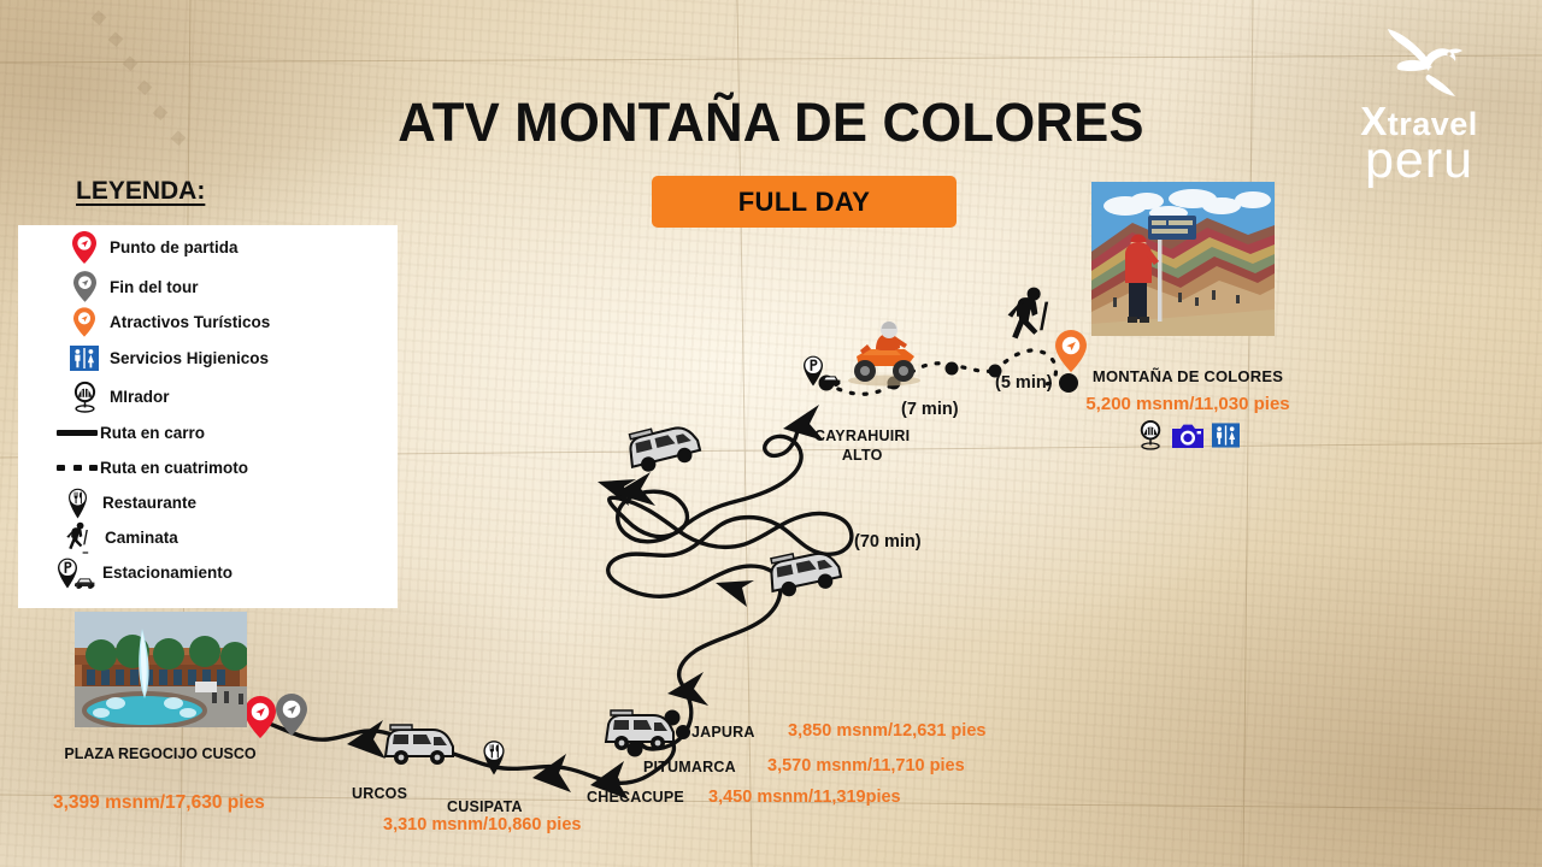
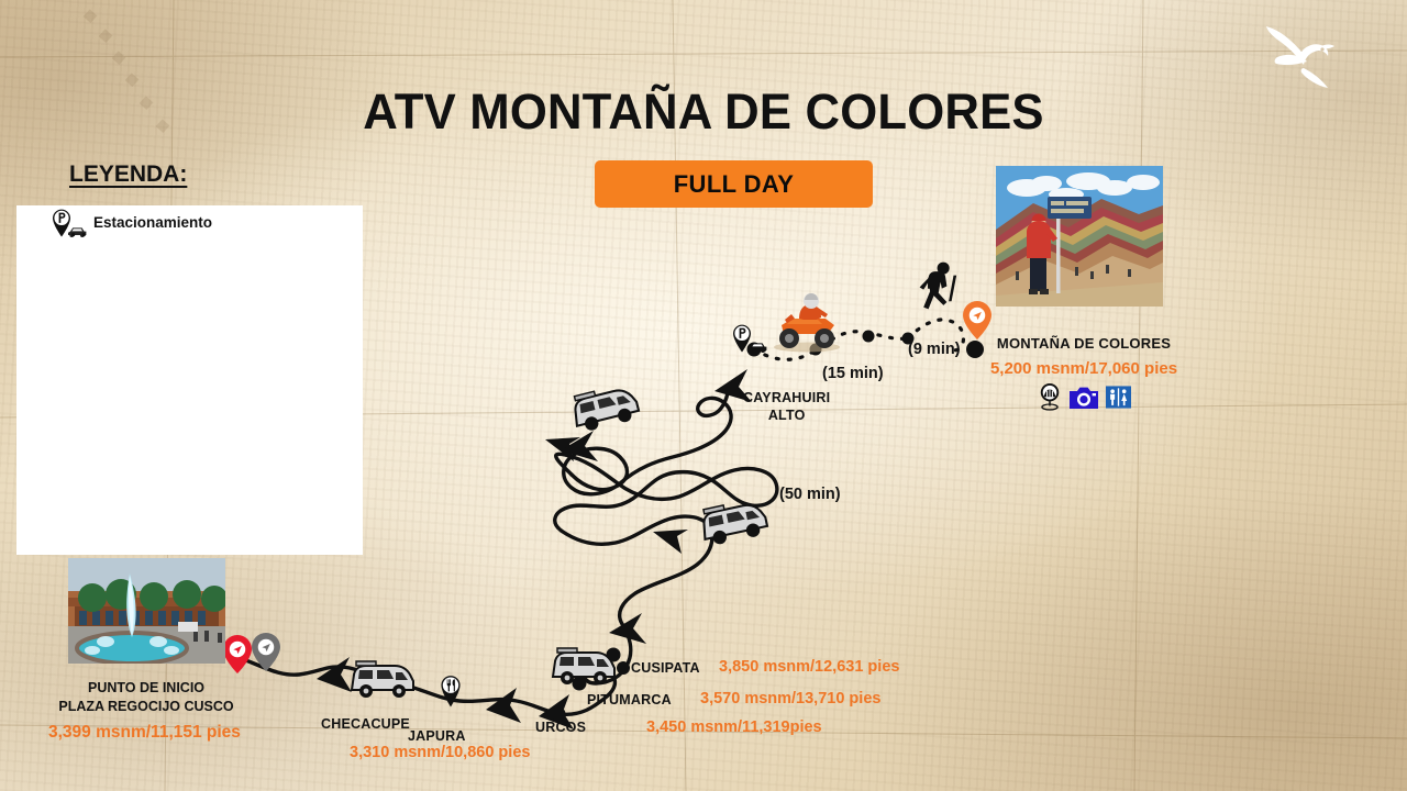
  ATV MONTAÑA DE COLORES
  FULL DAY
- Xtravel
- peru
  LEYENDA:
- Punto de partida
- Fin del tour
- Atractivos Turísticos
- Servicios Higienicos
- MIrador
- Ruta en carro
- Ruta en cuatrimoto
- Restaurante
- Caminata
  Estacionamiento
+ PUNTO DE INICIO
  PLAZA REGOCIJO CUSCO
- 3,399 msnm/17,630 pies
+ 3,399 msnm/11,151 pies
  MONTAÑA DE COLORES
- 5,200 msnm/11,030 pies
+ 5,200 msnm/17,060 pies
- URCOS
+ CHECACUPE
- CUSIPATA
+ JAPURA
- CHECACUPE
+ URCOS
  PITUMARCA
- JAPURA
+ CUSIPATA
  CAYRAHUIRI
  ALTO
  3,310 msnm/10,860 pies
  3,450 msnm/11,319pies
- 3,570 msnm/11,710 pies
+ 3,570 msnm/13,710 pies
  3,850 msnm/12,631 pies
- (70 min)
+ (50 min)
- (7 min)
+ (15 min)
- (5 min)
+ (9 min)
